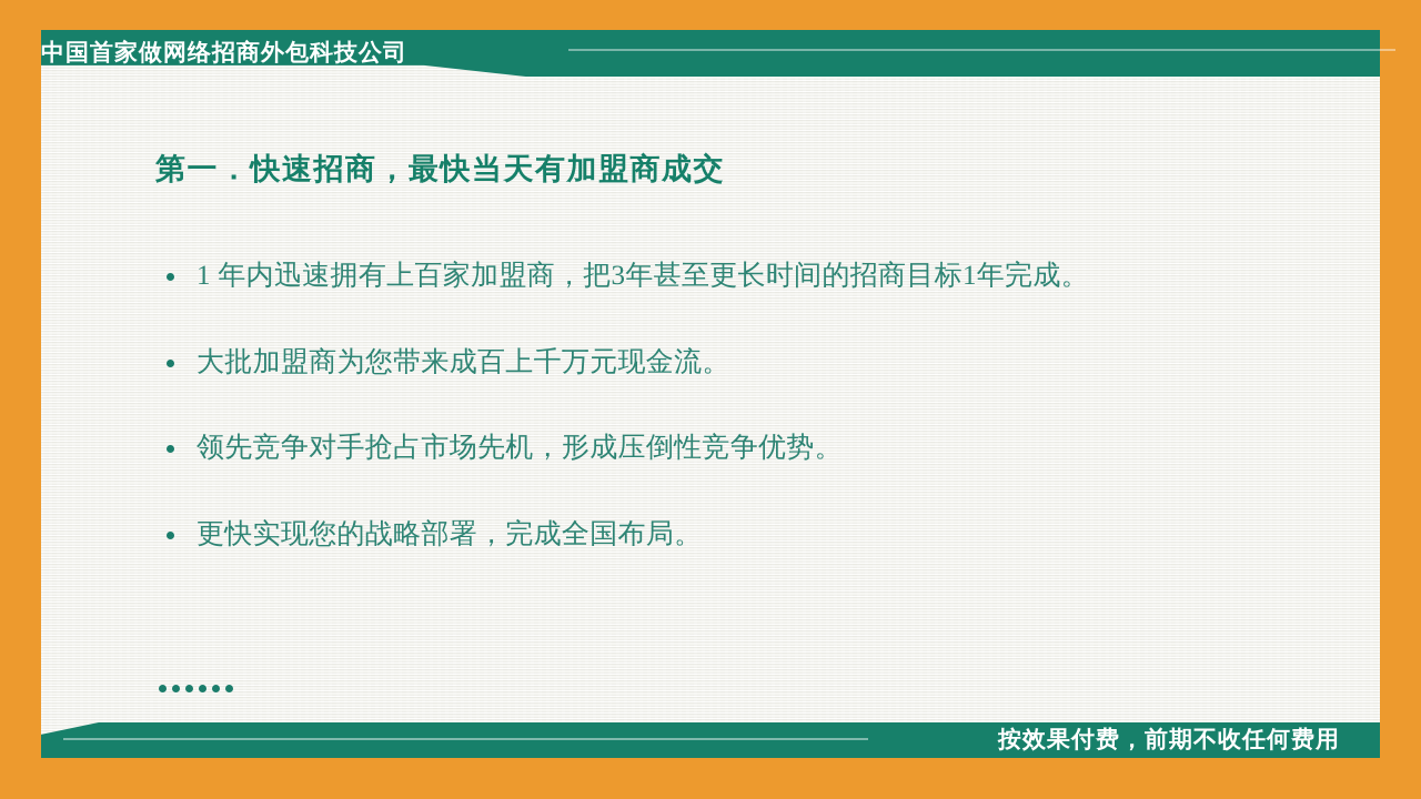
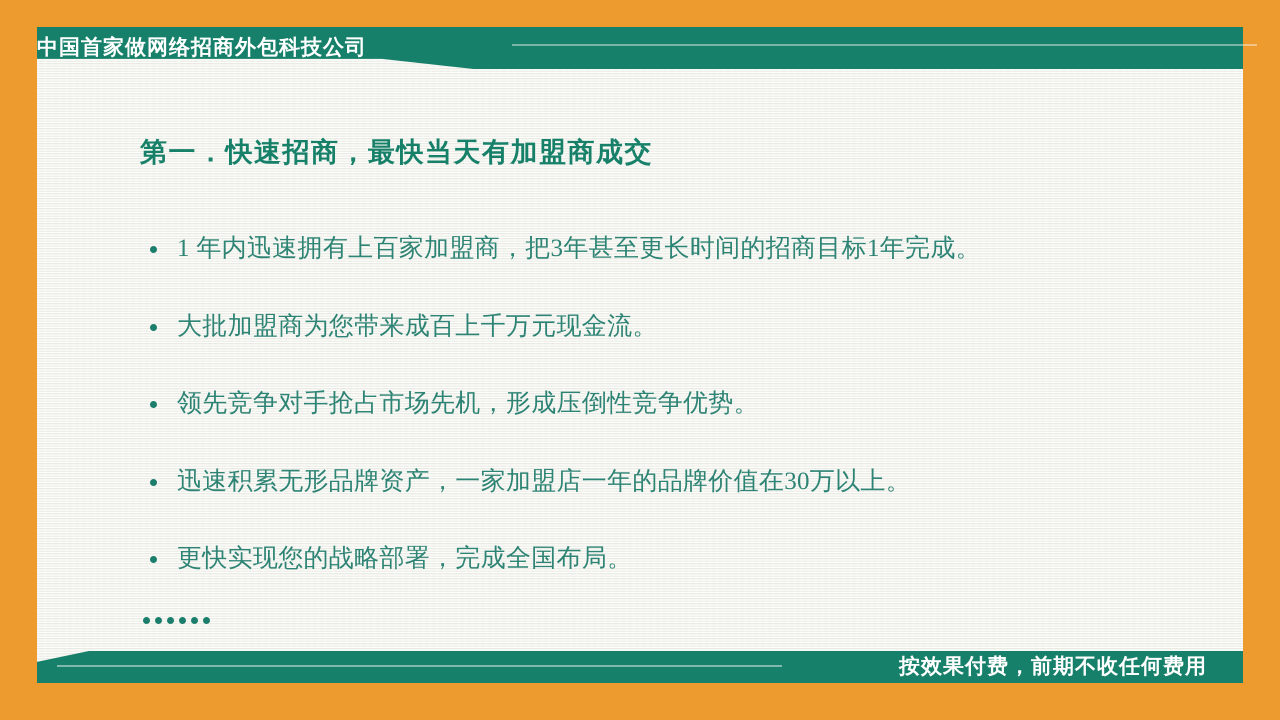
  中国首家做网络招商外包科技公司
  第一．快速招商，最快当天有加盟商成交
  1 年内迅速拥有上百家加盟商，把3年甚至更长时间的招商目标1年完成。
  大批加盟商为您带来成百上千万元现金流。
  领先竞争对手抢占市场先机，形成压倒性竞争优势。
+ 迅速积累无形品牌资产，一家加盟店一年的品牌价值在30万以上。
  更快实现您的战略部署，完成全国布局。
  按效果付费，前期不收任何费用
